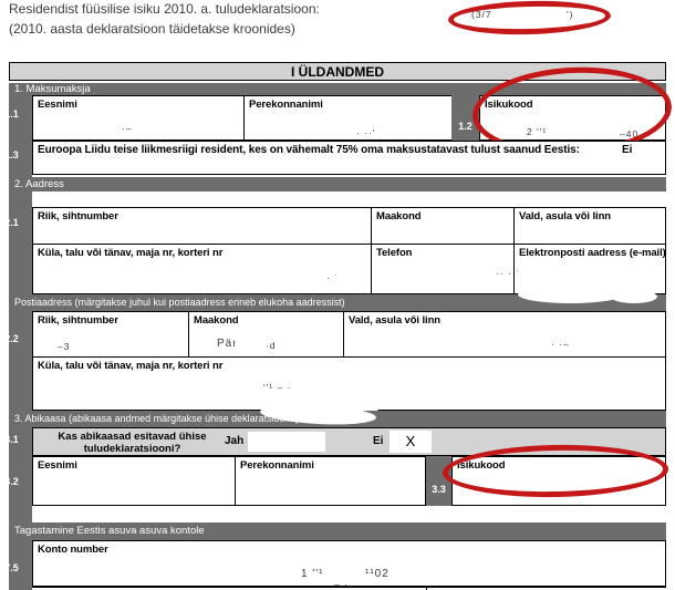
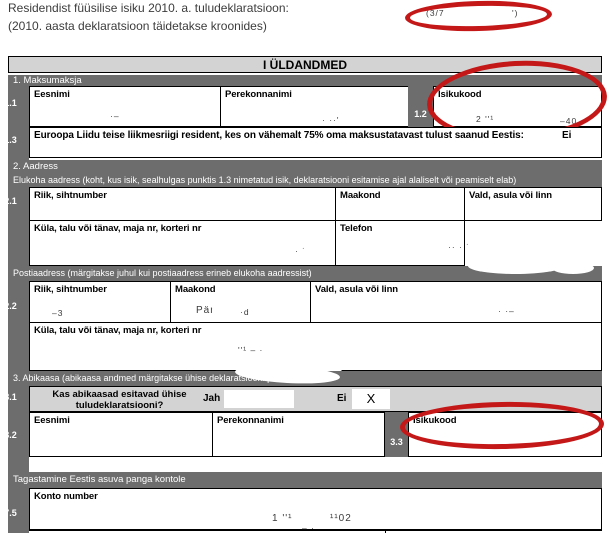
  Residendist füüsilise isiku 2010. a. tuludeklaratsioon:
  (2010. aasta deklaratsioon täidetakse kroonides)
  (3/7
  ')
  I ÜLDANDMED
  1.1
  1.3
  2.1
  2.2
  3.1
  3.2
  7.5
  1. Maksumaksja
  Eesnimi
  Perekonnanimi
  1.2
  Isikukood
  ·–
  · ··'
  2 ''¹
  –40
  Euroopa Liidu teise liikmesriigi resident, kes on vähemalt 75% oma maksustatavast tulust saanud Eestis:
  Ei
  2. Aadress
+ Elukoha aadress (koht, kus isik, sealhulgas punktis 1.3 nimetatud isik, deklaratsiooni esitamise ajal alaliselt või peamiselt elab)
  Riik, sihtnumber
  Maakond
  Vald, asula või linn
  Küla, talu või tänav, maja nr, korteri nr
  Telefon
- Elektronposti aadress (e-mail)
  · ˙
  ·· · ˙
  Postiaadress (märgitakse juhul kui postiaadress erineb elukoha aadressist)
  Riik, sihtnumber
  Maakond
  Vald, asula või linn
  –3
  ·d
  · ·–
  Küla, talu või tänav, maja nr, korteri nr
  ''¹ – ·
  3. Abikaasa (abikaasa andmed märgitakse ühise deklarats
  Kas abikaasad esitavad ühise tuludeklaratsiooni?
  Jah
  Ei
  X
  Eesnimi
  Perekonnanimi
  3.3
  Isikukood
- Tagastamine Eestis asuva asuva kontole
+ Tagastamine Eestis asuva panga kontole
  Konto number
  1 ''¹
  ¹¹02
  – ·
